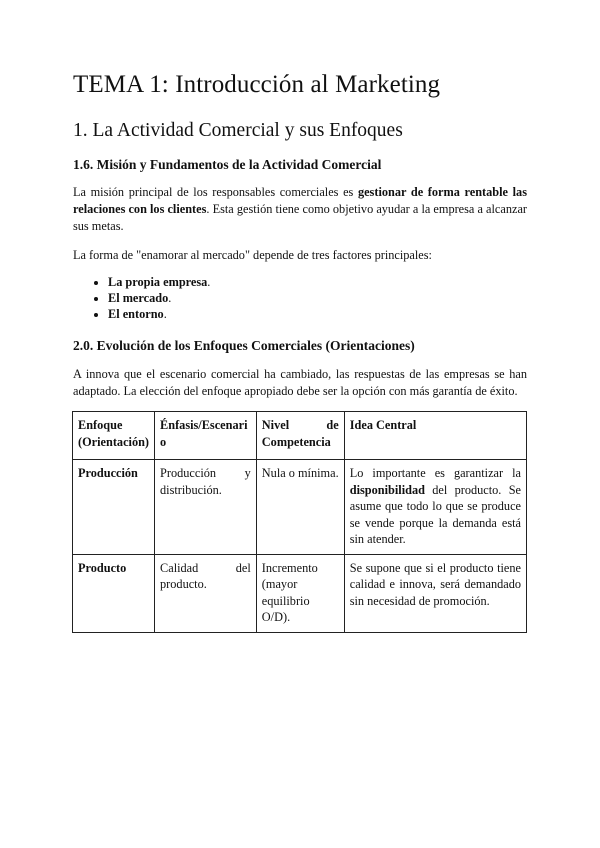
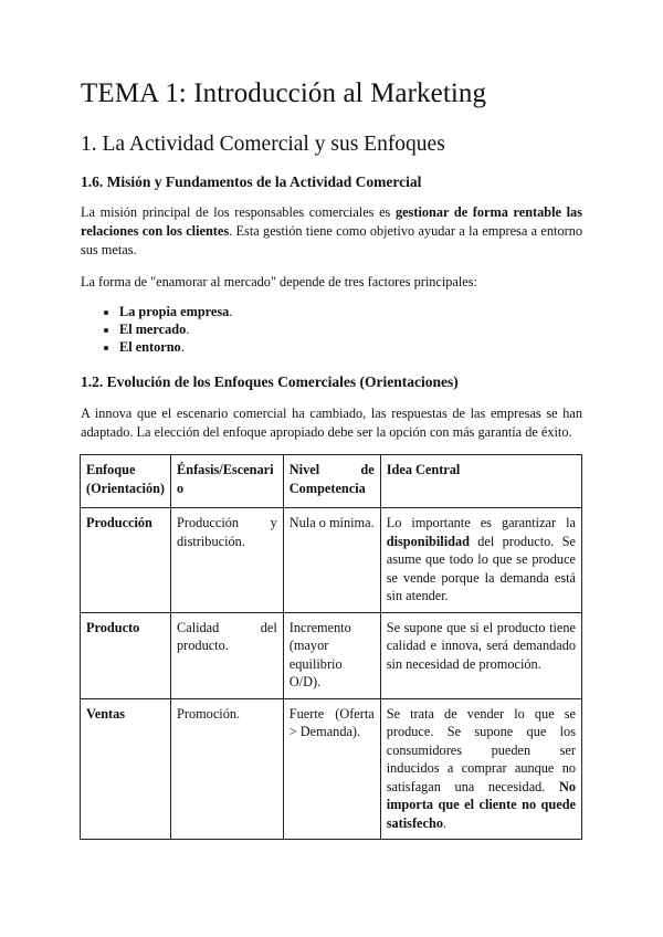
  TEMA 1: Introducción al Marketing
  1. La Actividad Comercial y sus Enfoques
  1.6. Misión y Fundamentos de la Actividad Comercial
- La misión principal de los responsables comerciales es gestionar de forma rentable las relaciones con los clientes. Esta gestión tiene como objetivo ayudar a la empresa a alcanzar sus metas.
+ La misión principal de los responsables comerciales es gestionar de forma rentable las relaciones con los clientes. Esta gestión tiene como objetivo ayudar a la empresa a entorno sus metas.
  La forma de "enamorar al mercado" depende de tres factores principales:
  La propia empresa.
  El mercado.
  El entorno.
- 2.0. Evolución de los Enfoques Comerciales (Orientaciones)
+ 1.2. Evolución de los Enfoques Comerciales (Orientaciones)
  A innova que el escenario comercial ha cambiado, las respuestas de las empresas se han adaptado. La elección del enfoque apropiado debe ser la opción con más garantía de éxito.
  Enfoque (Orientación)	Énfasis/Escenario	Nivel de Competencia	Idea Central
  Producción	Producción y distribución.	Nula o mínima.	Lo importante es garantizar la disponibilidad del producto. Se asume que todo lo que se produce se vende porque la demanda está sin atender.
  Producto	Calidad del producto.	Incremento (mayor equilibrio O/D).	Se supone que si el producto tiene calidad e innova, será demandado sin necesidad de promoción.
+ Ventas	Promoción.	Fuerte (Oferta > Demanda).	Se trata de vender lo que se produce. Se supone que los consumidores pueden ser inducidos a comprar aunque no satisfagan una necesidad. No importa que el cliente no quede satisfecho.
